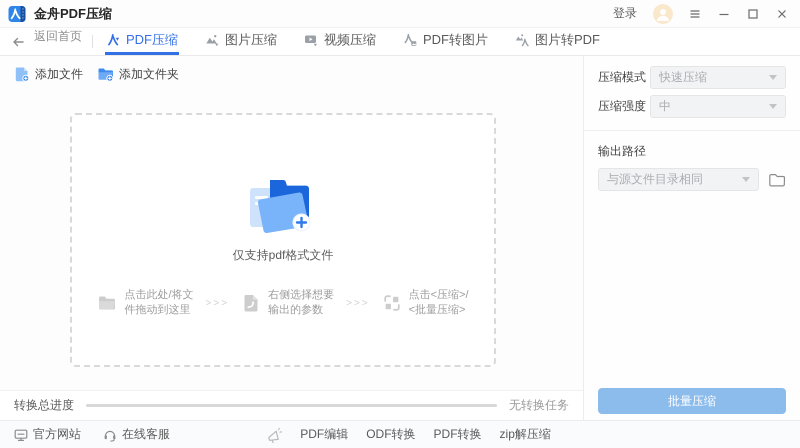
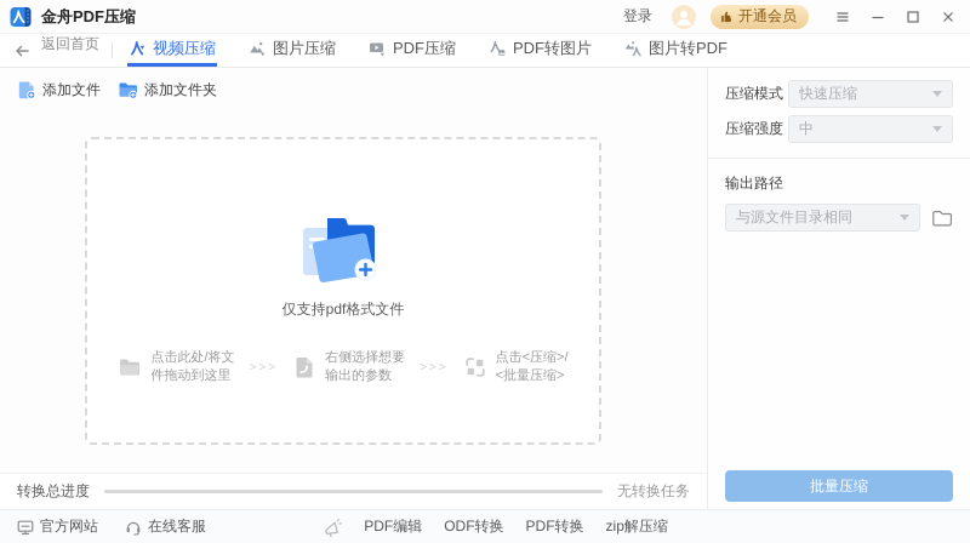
  金舟PDF压缩
  登录
+ 开通会员
  返回首页
- PDF压缩
+ 视频压缩
  图片压缩
- 视频压缩
+ PDF压缩
  PDF转图片
  图片转PDF
  添加文件
  添加文件夹
  仅支持pdf格式文件
  点击此处/将文
  件拖动到这里
  >>>
  右侧选择想要
  输出的参数
  >>>
  点击<压缩>/
  <批量压缩>
  转换总进度
  无转换任务
  压缩模式
  快速压缩
  压缩强度
  中
  输出路径
  与源文件目录相同
  批量压缩
  官方网站
  在线客服
  PDF编辑
  ODF转换
  PDF转换
  zip解压缩
